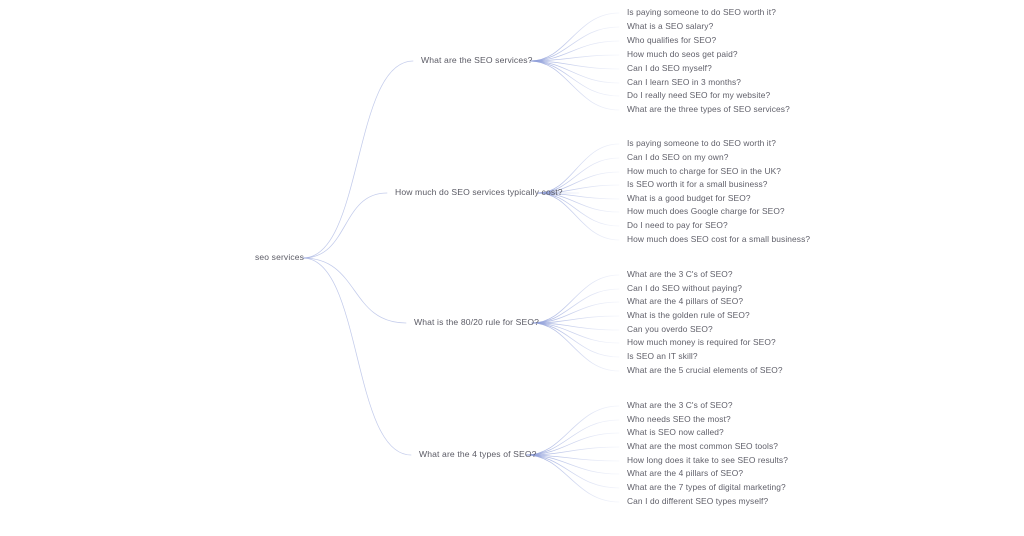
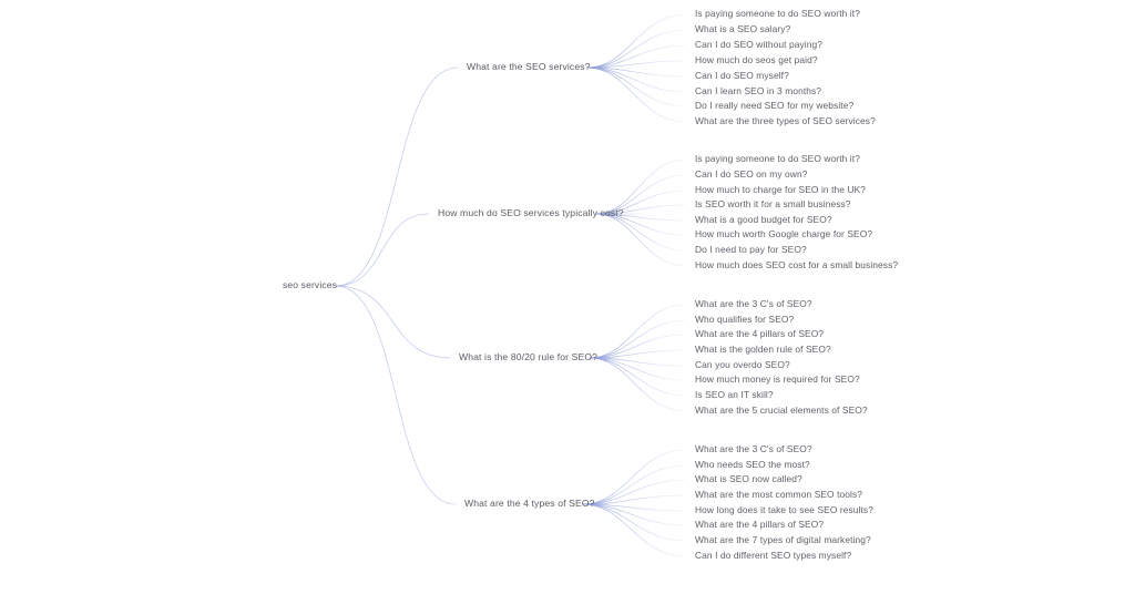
  seo services
  What are the SEO services?
  Is paying someone to do SEO worth it?
  What is a SEO salary?
- Who qualifies for SEO?
+ Can I do SEO without paying?
  How much do seos get paid?
  Can I do SEO myself?
  Can I learn SEO in 3 months?
  Do I really need SEO for my website?
  What are the three types of SEO services?
  How much do SEO services typically cost?
  Is paying someone to do SEO worth it?
  Can I do SEO on my own?
  How much to charge for SEO in the UK?
  Is SEO worth it for a small business?
  What is a good budget for SEO?
- How much does Google charge for SEO?
+ How much worth Google charge for SEO?
  Do I need to pay for SEO?
  How much does SEO cost for a small business?
  What is the 80/20 rule for SEO?
  What are the 3 C's of SEO?
- Can I do SEO without paying?
+ Who qualifies for SEO?
  What are the 4 pillars of SEO?
  What is the golden rule of SEO?
  Can you overdo SEO?
  How much money is required for SEO?
  Is SEO an IT skill?
  What are the 5 crucial elements of SEO?
  What are the 4 types of SEO?
  What are the 3 C's of SEO?
  Who needs SEO the most?
  What is SEO now called?
  What are the most common SEO tools?
  How long does it take to see SEO results?
  What are the 4 pillars of SEO?
  What are the 7 types of digital marketing?
  Can I do different SEO types myself?
